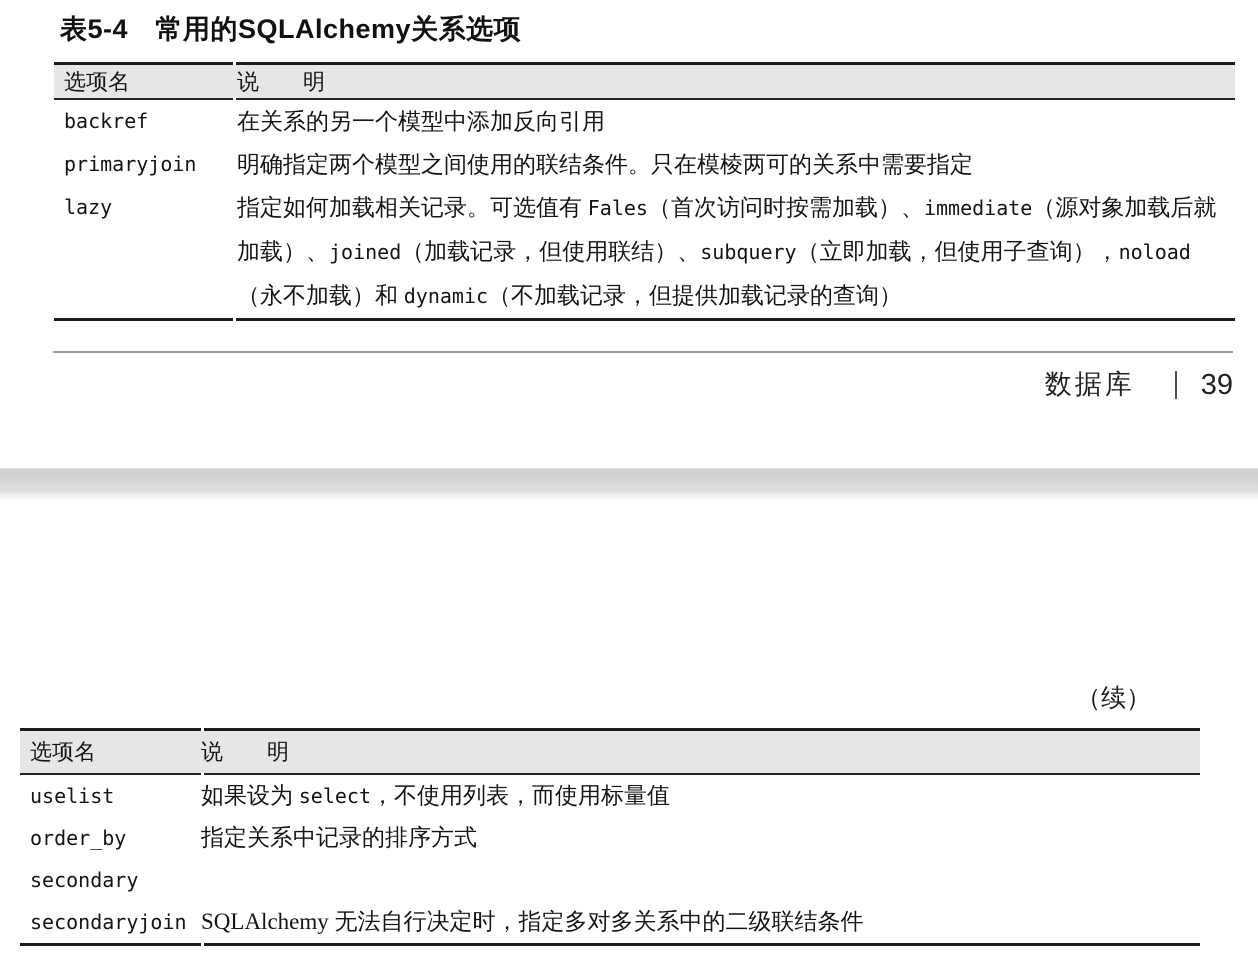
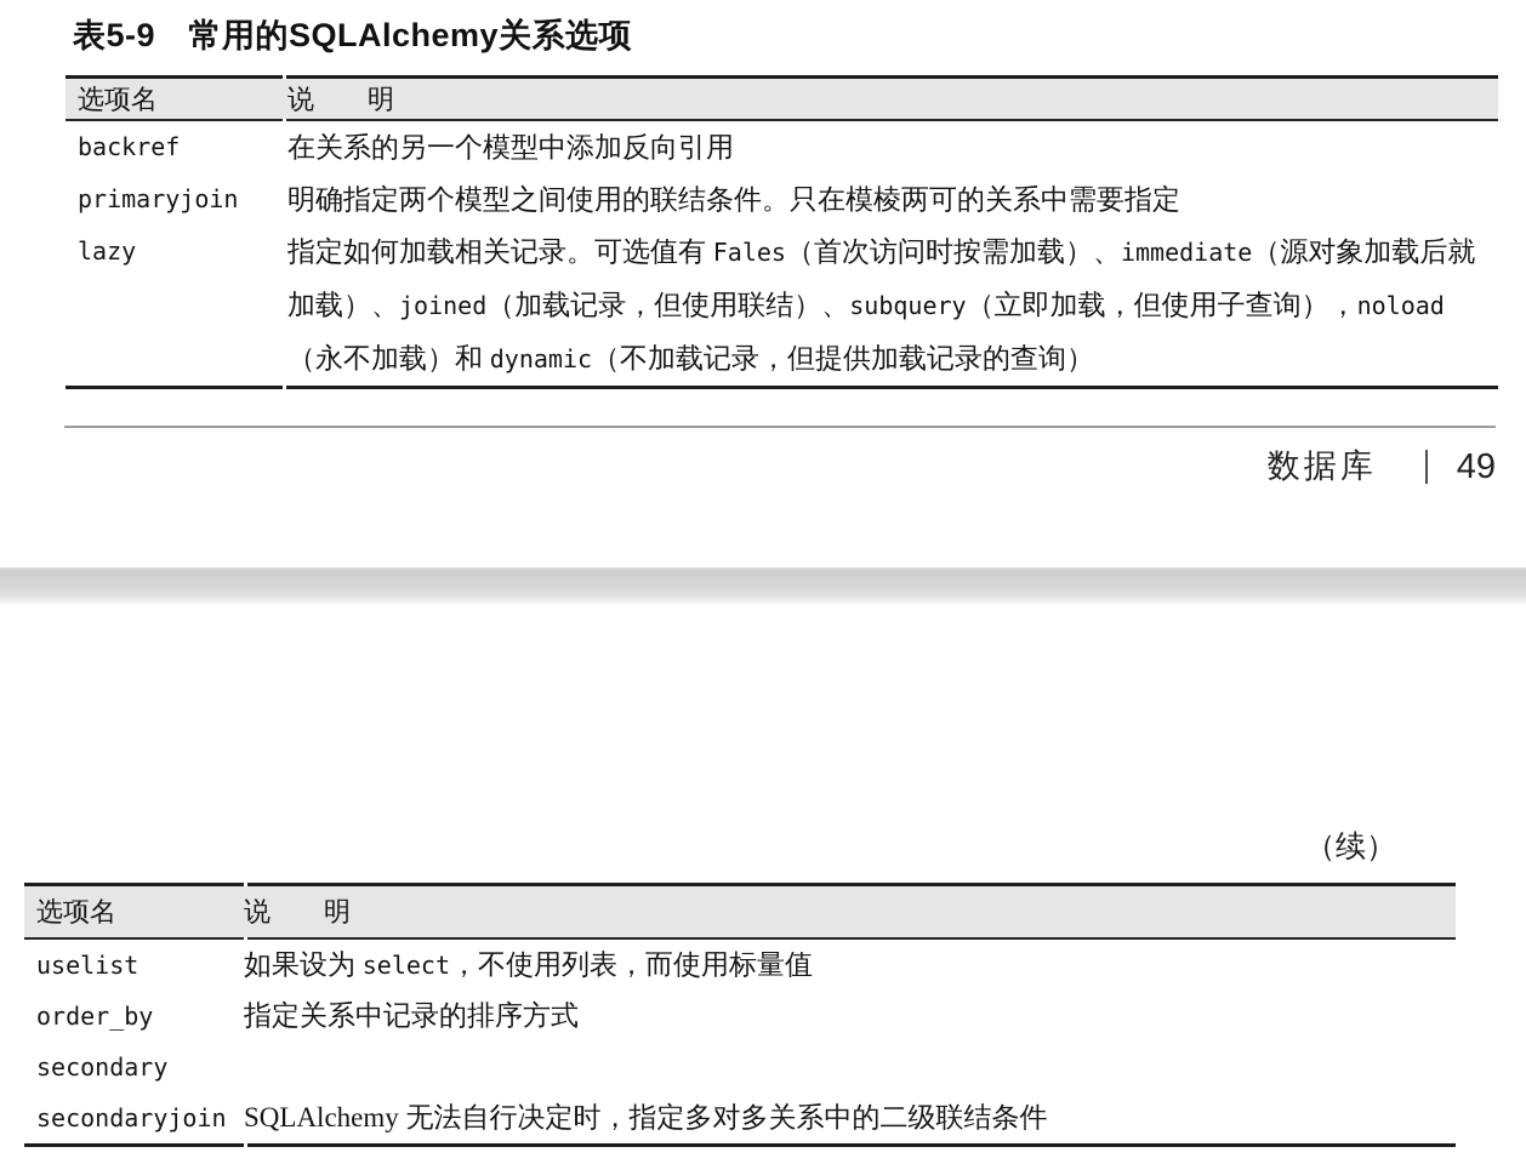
- 表5-4 常用的SQLAlchemy关系选项
+ 表5-9 常用的SQLAlchemy关系选项
  选项名
  说 明
  backref
  在关系的另一个模型中添加反向引用
  primaryjoin
  明确指定两个模型之间使用的联结条件。只在模棱两可的关系中需要指定
  lazy
  指定如何加载相关记录。可选值有 Fales（首次访问时按需加载）、immediate（源对象加载后就加载）、joined（加载记录，但使用联结）、subquery（立即加载，但使用子查询），noload（永不加载）和 dynamic（不加载记录，但提供加载记录的查询）
  数据库
- 39
+ 49
  （续）
  选项名
  说 明
  uselist
  如果设为 select，不使用列表，而使用标量值
  order_by
  指定关系中记录的排序方式
  secondary
  secondaryjoin
  SQLAlchemy 无法自行决定时，指定多对多关系中的二级联结条件
